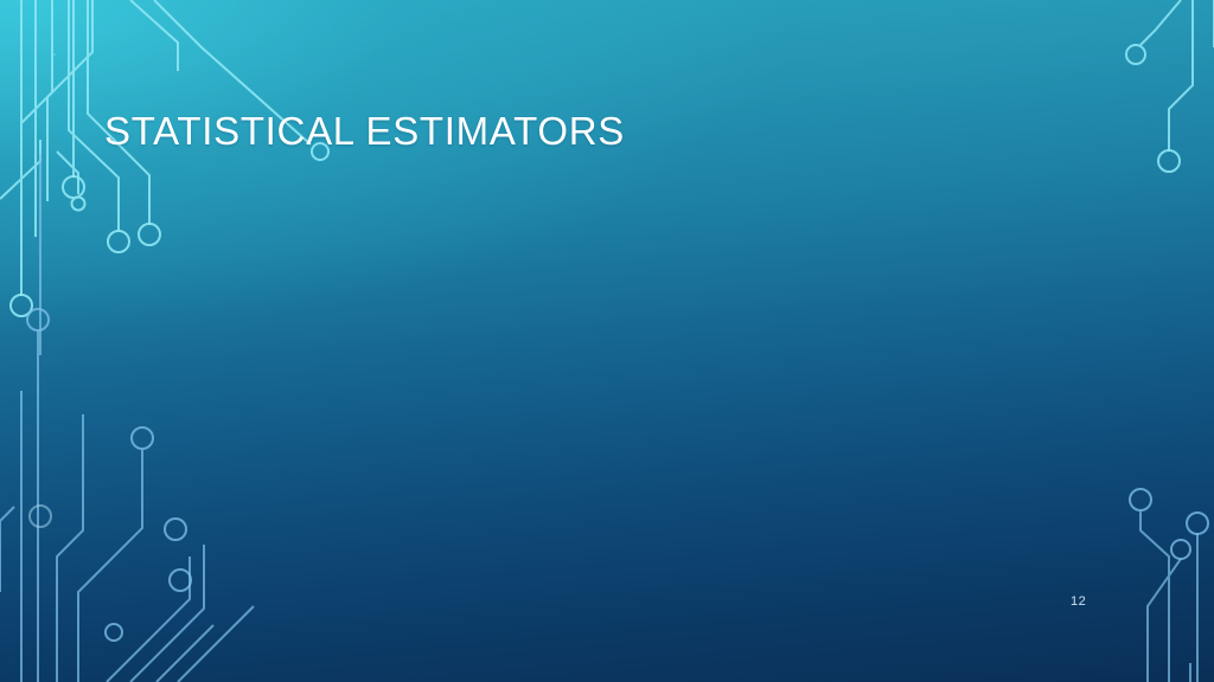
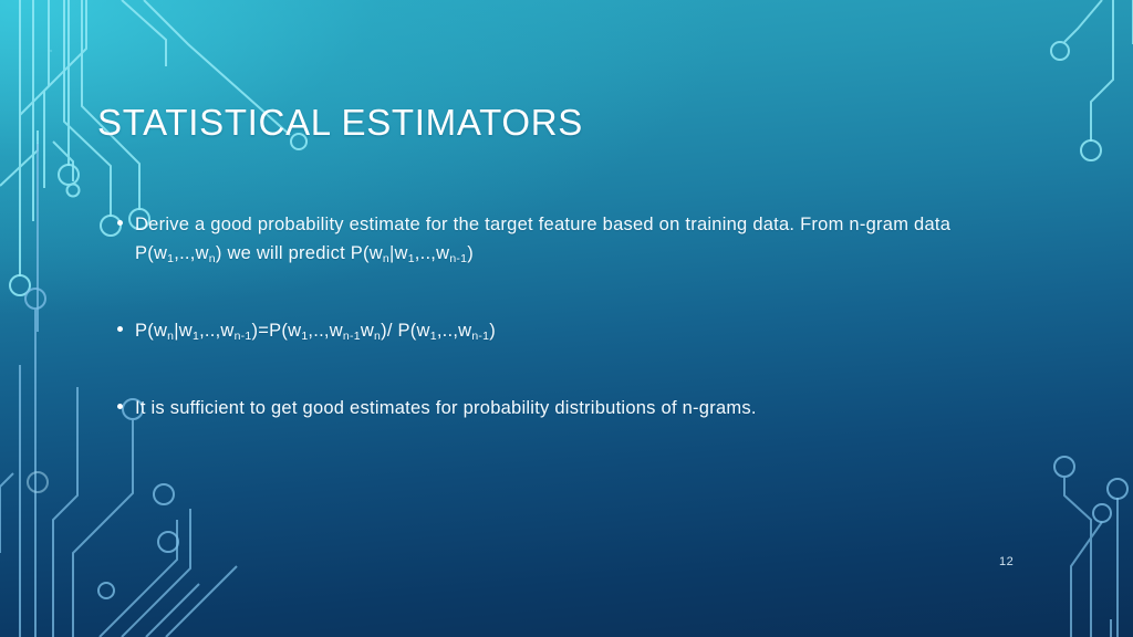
  STATISTICAL ESTIMATORS
+ Derive a good probability estimate for the target feature based on training data. From n-gram data P(w1,..,wn) we will predict P(wn|w1,..,wn-1)
+ P(wn|w1,..,wn-1)=P(w1,..,wn-1wn)/ P(w1,..,wn-1)
+ It is sufficient to get good estimates for probability distributions of n-grams.
  12
